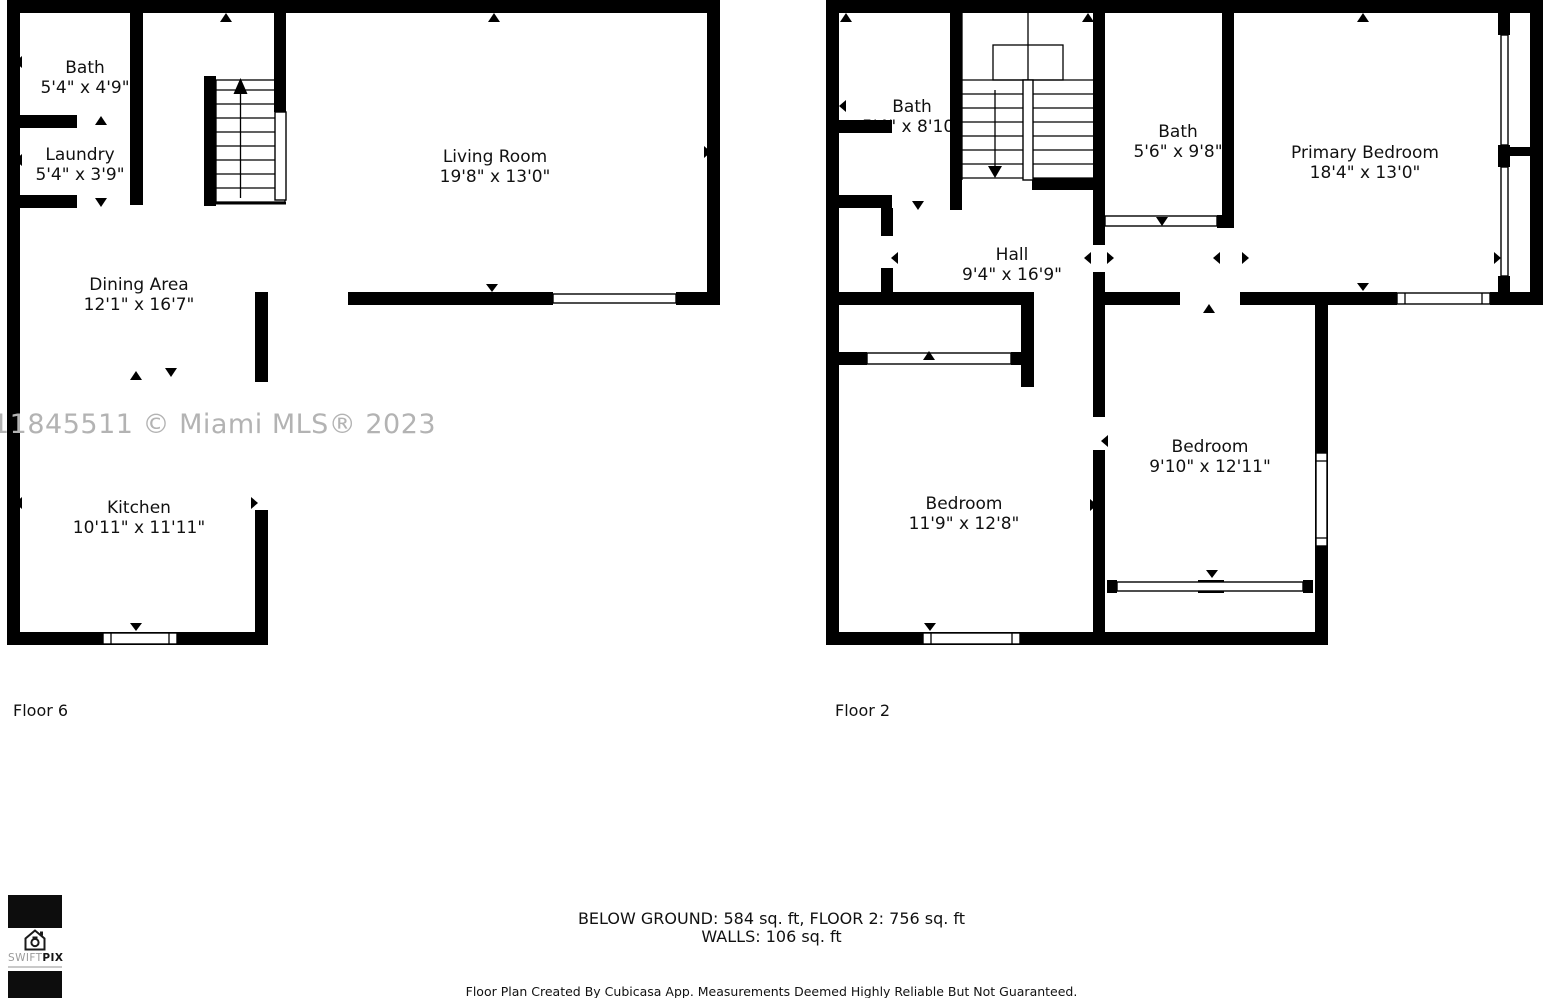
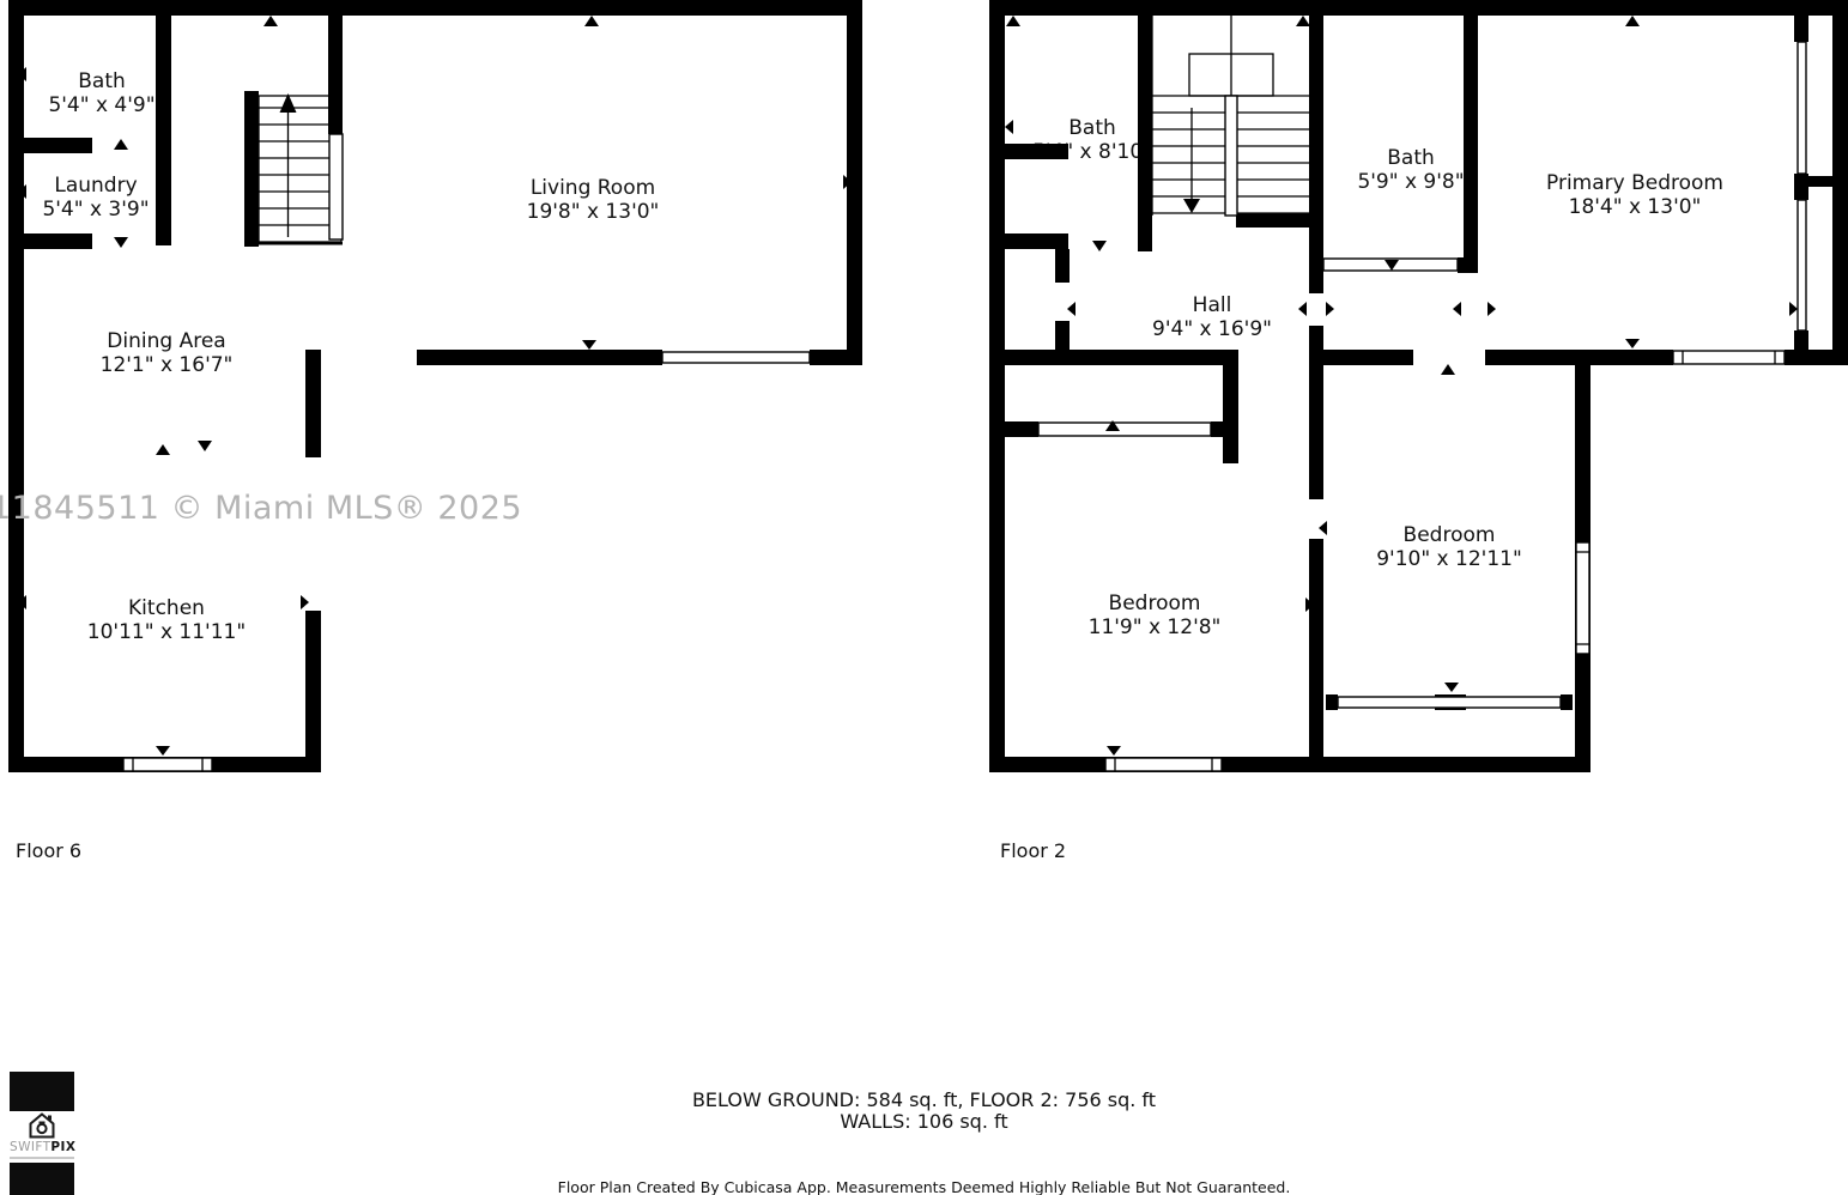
  Bath
  5'4" x 4'9"
  Laundry
  5'4" x 3'9"
  Living Room
  19'8" x 13'0"
  Dining Area
  12'1" x 16'7"
  Kitchen
  10'11" x 11'11"
  Bath
  Bath
- 5'6" x 9'8"
+ 5'9" x 9'8"
  Primary Bedroom
  18'4" x 13'0"
  Hall
  9'4" x 16'9"
  Bedroom
  11'9" x 12'8"
  Bedroom
  9'10" x 12'11"
- 11845511 © Miami MLS® 2023
+ 11845511 © Miami MLS® 2025
  Floor 6
  Floor 2
  BELOW GROUND: 584 sq. ft, FLOOR 2: 756 sq. ft
  WALLS: 106 sq. ft
  Floor Plan Created By Cubicasa App. Measurements Deemed Highly Reliable But Not Guaranteed.
  SWIFTPIX
